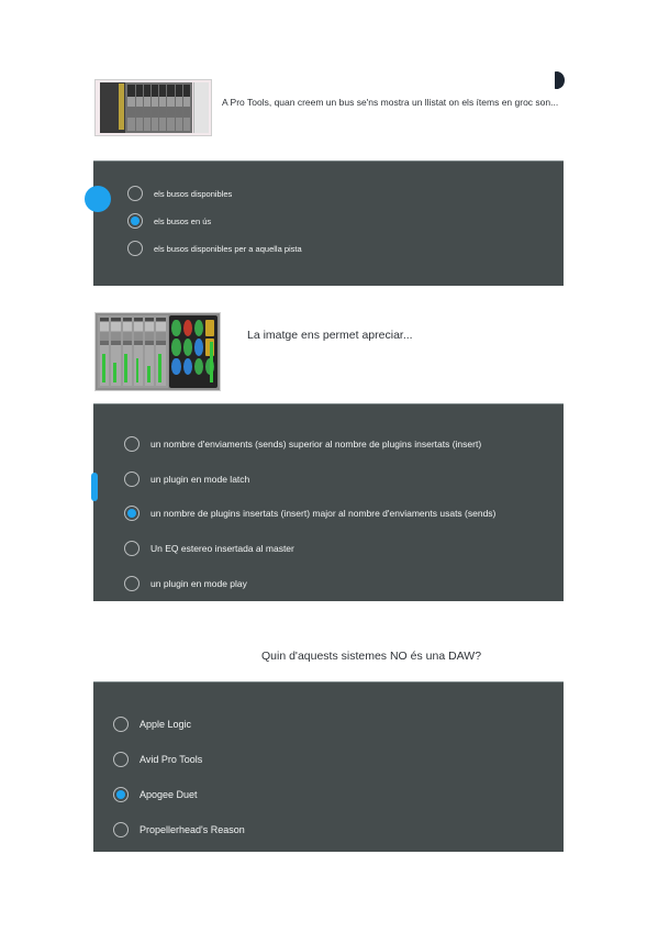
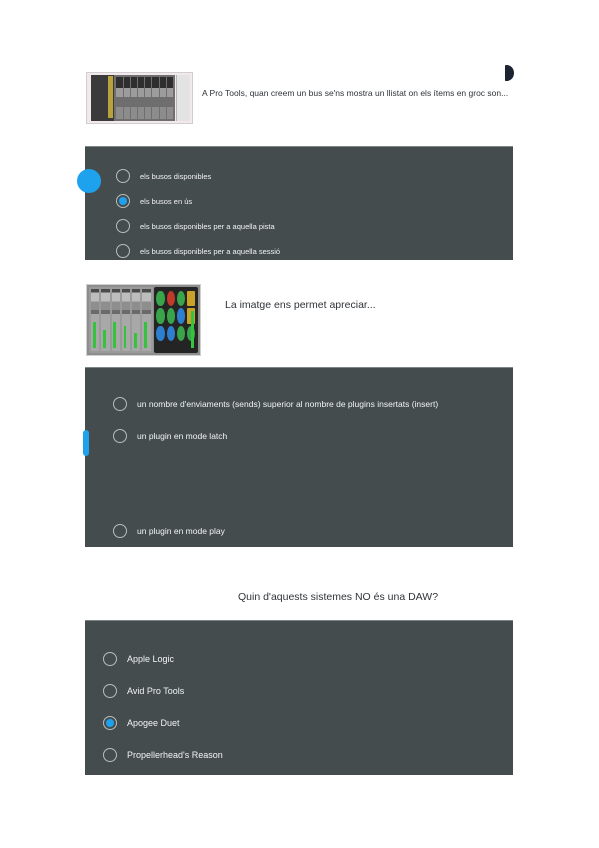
  A Pro Tools, quan creem un bus se'ns mostra un llistat on els ítems en groc son...
  els busos disponibles
  els busos en ús
  els busos disponibles per a aquella pista
+ els busos disponibles per a aquella sessió
  La imatge ens permet apreciar...
  un nombre d'enviaments (sends) superior al nombre de plugins insertats (insert)
  un plugin en mode latch
- un nombre de plugins insertats (insert) major al nombre d'enviaments usats (sends)
- Un EQ estereo insertada al master
  un plugin en mode play
  Quin d'aquests sistemes NO és una DAW?
  Apple Logic
  Avid Pro Tools
  Apogee Duet
  Propellerhead's Reason
